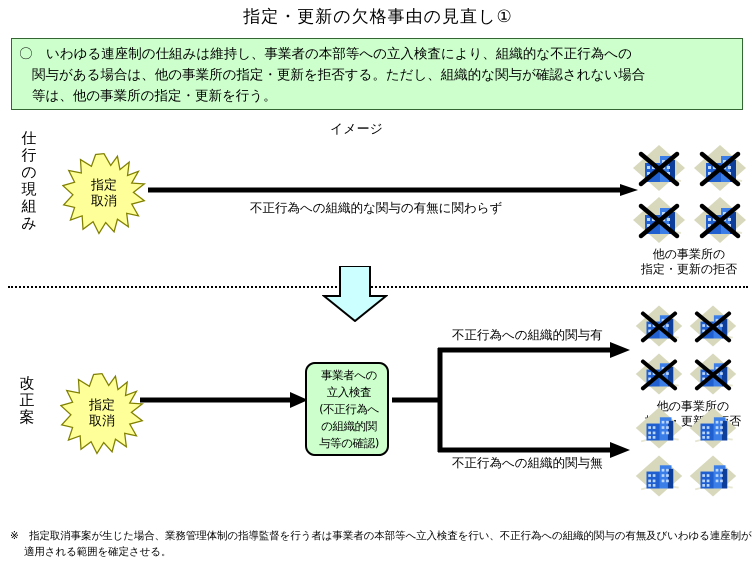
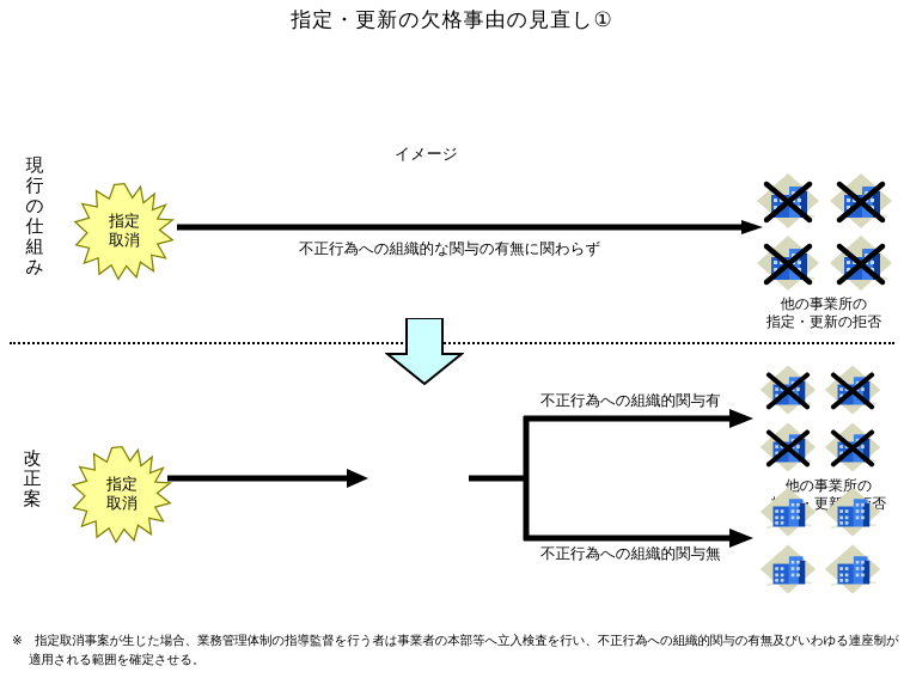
  指定・更新の欠格事由の見直し①
- 〇 いわゆる連座制の仕組みは維持し、事業者の本部等への立入検査により、組織的な不正行為への
- 関与がある場合は、他の事業所の指定・更新を拒否する。ただし、組織的な関与が確認されない場合
- 等は、他の事業所の指定・更新を行う。
- 仕
+ 現
  行
  の
- 現
+ 仕
  組
  み
  イメージ
  指定
  取消
  不正行為への組織的な関与の有無に関わらず
  他の事業所の
  指定・更新の拒否
  改
  正
  案
  指定
  取消
- 事業者への
- 立入検査
- (不正行為へ
- の組織的関
- 与等の確認)
  不正行為への組織的関与有
  不正行為への組織的関与無
  他の事業所の
  ※ 指定取消事案が生じた場合、業務管理体制の指導監督を行う者は事業者の本部等へ立入検査を行い、不正行為への組織的関与の有無及びいわゆる連座制が
  適用される範囲を確定させる。
